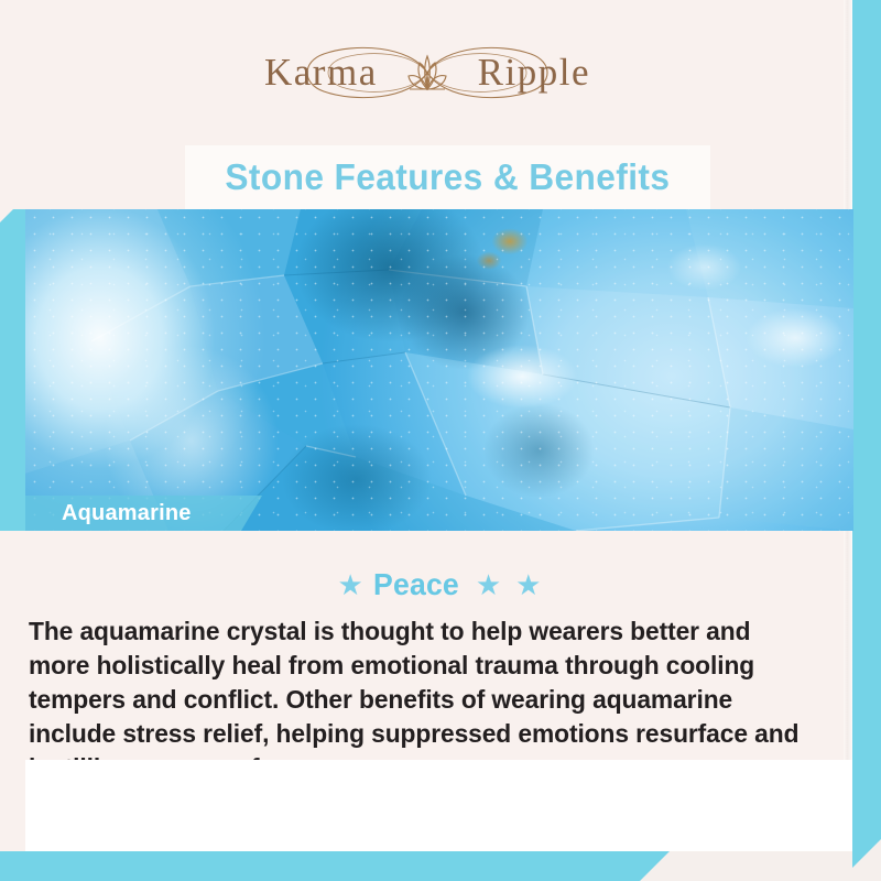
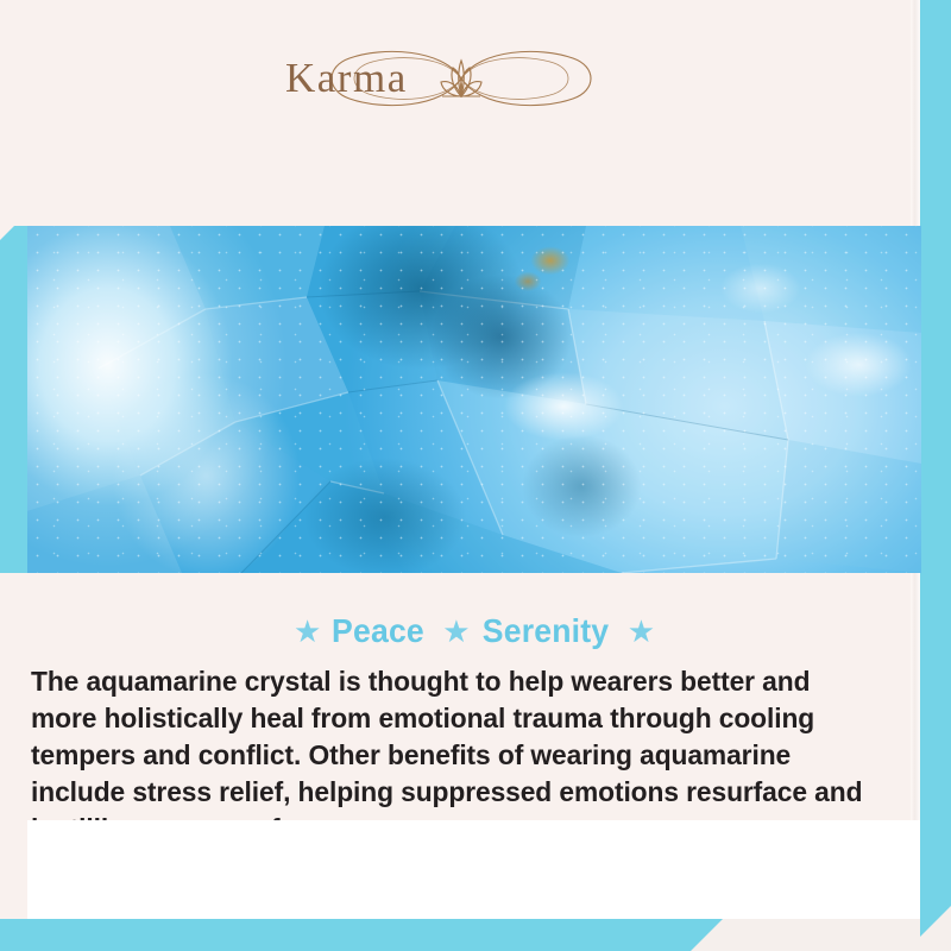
  Karma
- Ripple
- Stone Features & Benefits
- Aquamarine
  ★
  Peace
  ★
+ Serenity
  ★
  The aquamarine crystal is thought to help wearers better and more holistically heal from emotional trauma through cooling tempers and conflict. Other benefits of wearing aquamarine include stress relief, helping suppressed emotions resurface and
